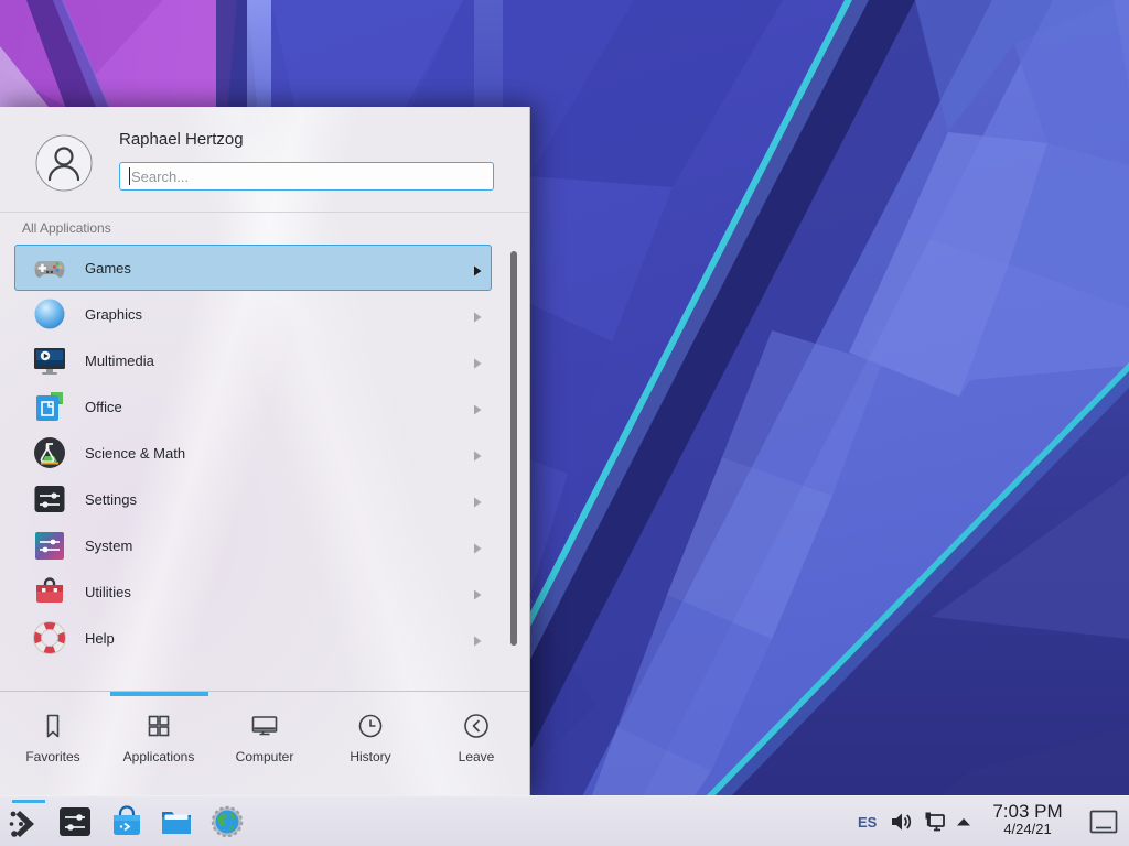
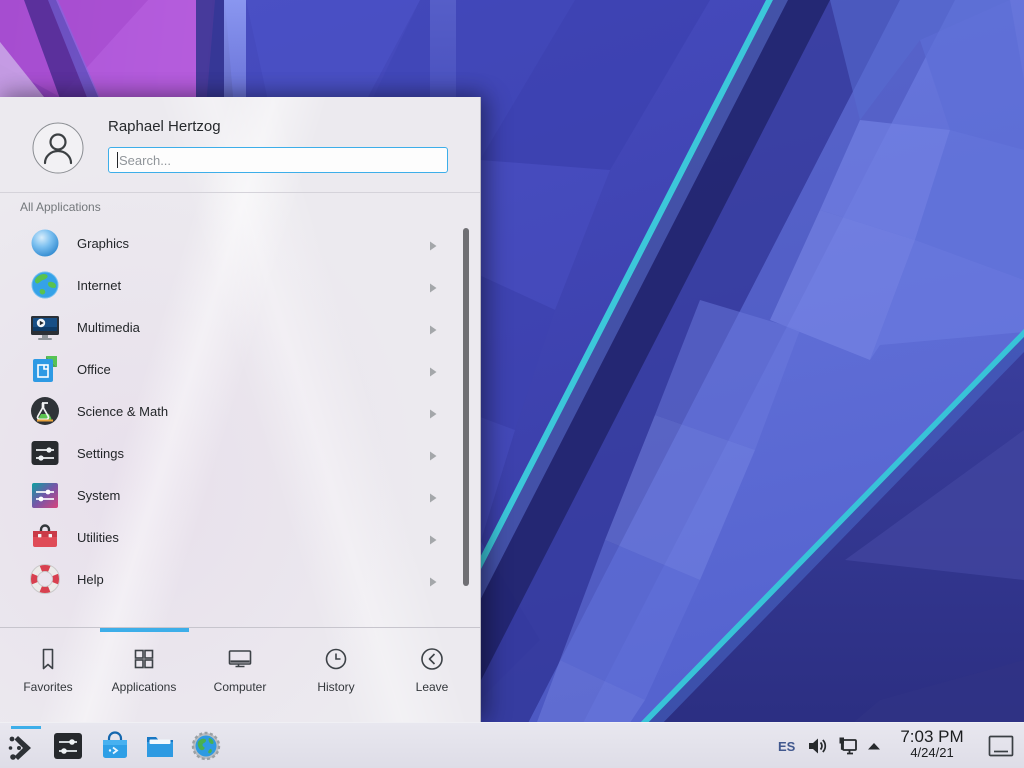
  Raphael Hertzog
  Search...
  All Applications
- Games
  Graphics
+ Internet
  Multimedia
  Office
  Science & Math
  Settings
  System
  Utilities
  Help
  Favorites
  Applications
  Computer
  History
  Leave
  ES
  7:03 PM
  4/24/21
